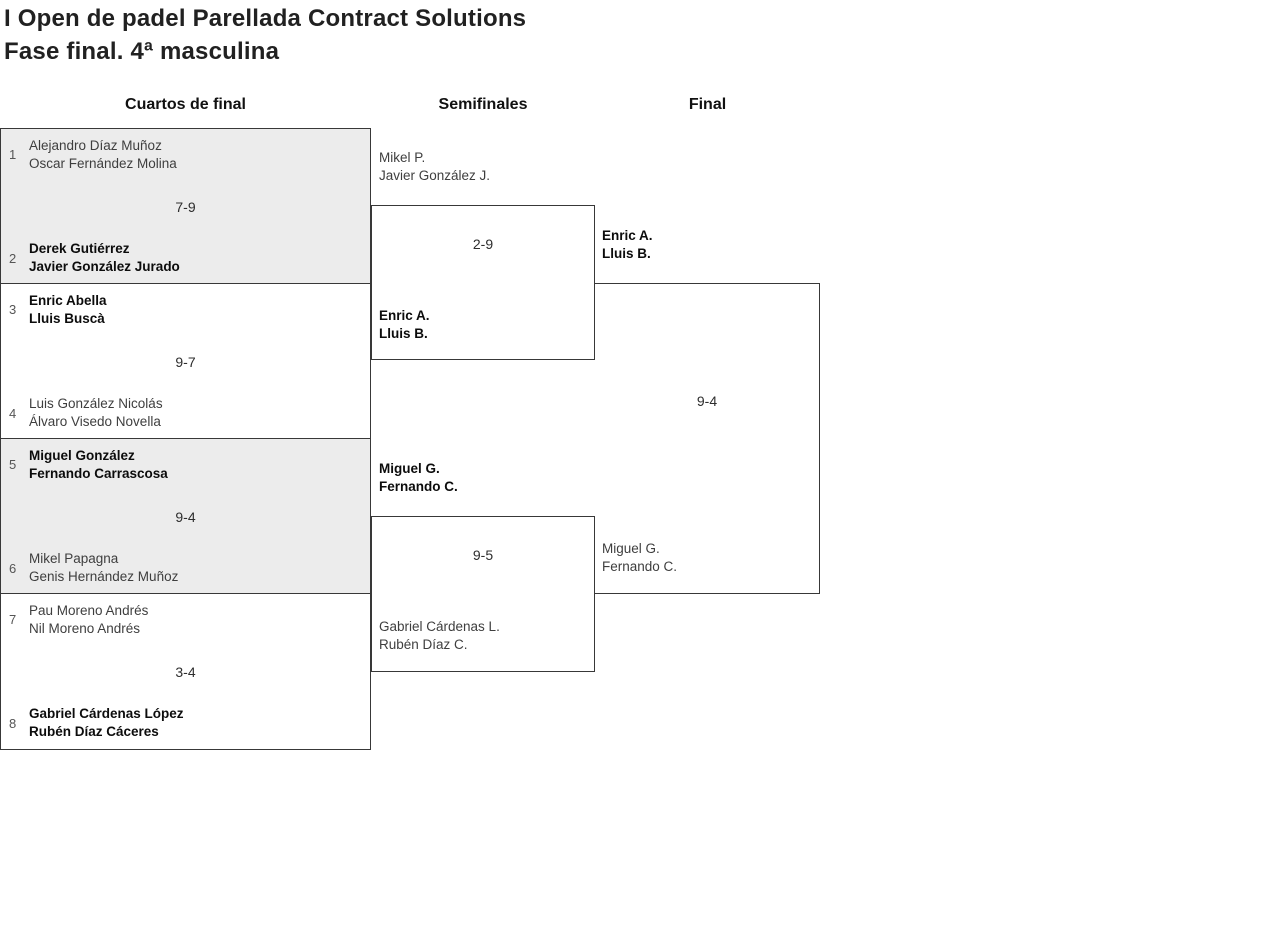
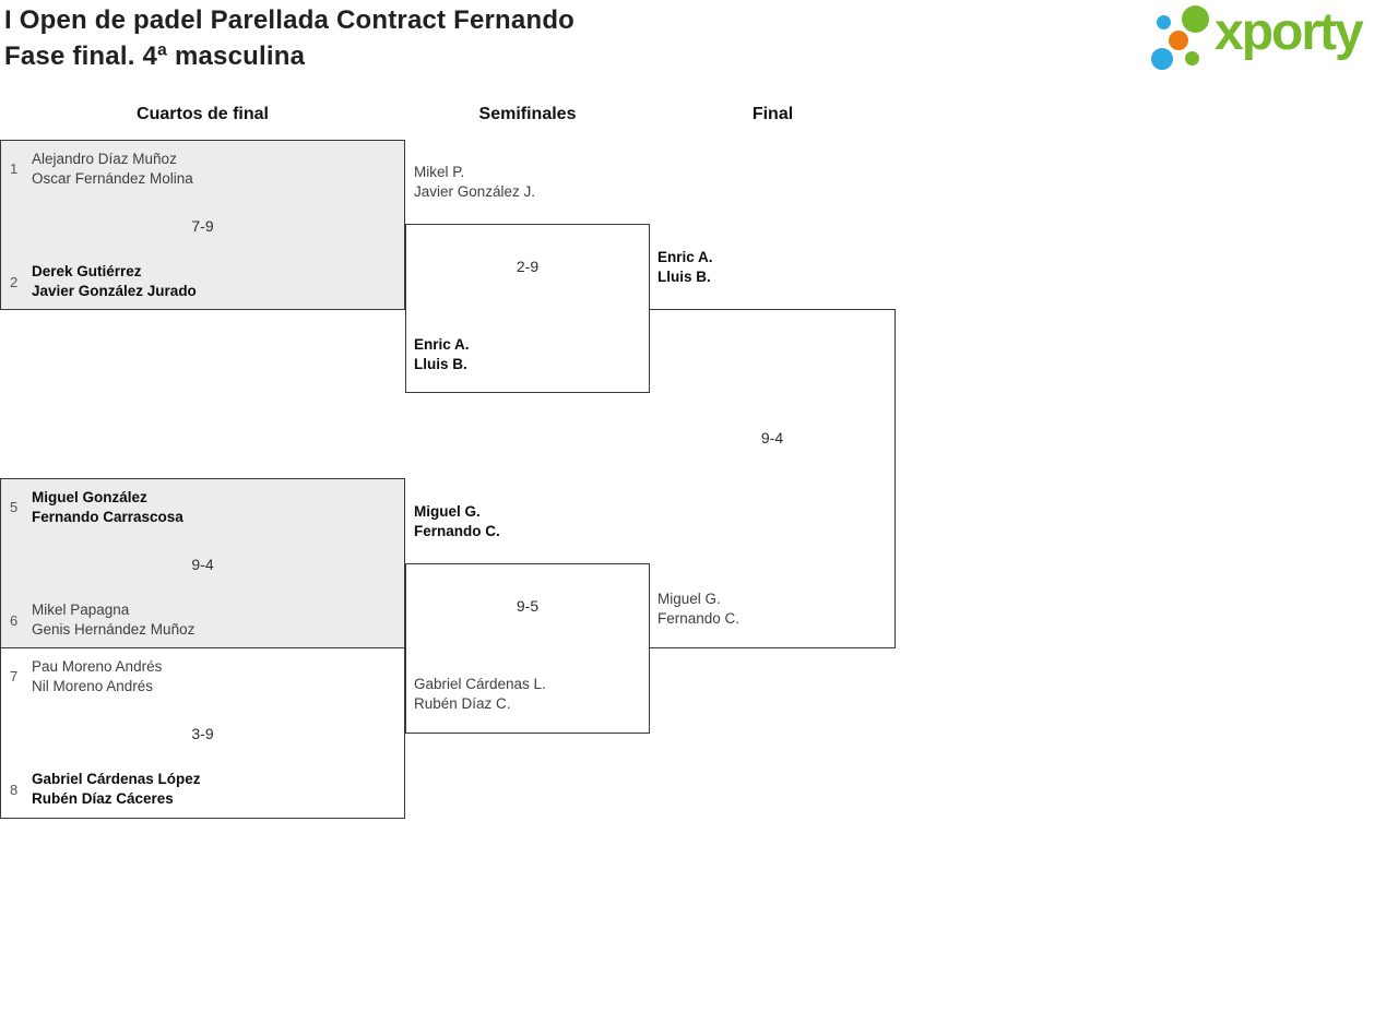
- I Open de padel Parellada Contract Solutions
+ I Open de padel Parellada Contract Fernando
  Fase final. 4ª masculina
+ xporty
  Cuartos de final
  Semifinales
  Final
  1
  Alejandro Díaz Muñoz
  Oscar Fernández Molina
  7-9
  2
  Derek Gutiérrez
  Javier González Jurado
- 3
- Enric Abella
- Lluis Buscà
- 9-7
- 4
- Luis González Nicolás
- Álvaro Visedo Novella
  5
  Miguel González
  Fernando Carrascosa
  9-4
  6
  Mikel Papagna
  Genis Hernández Muñoz
  7
  Pau Moreno Andrés
  Nil Moreno Andrés
- 3-4
+ 3-9
  8
  Gabriel Cárdenas López
  Rubén Díaz Cáceres
  Mikel P.
  Javier González J.
  2-9
  Enric A.
  Lluis B.
  Miguel G.
  Fernando C.
  9-5
  Gabriel Cárdenas L.
  Rubén Díaz C.
  Enric A.
  Lluis B.
  9-4
  Miguel G.
  Fernando C.
